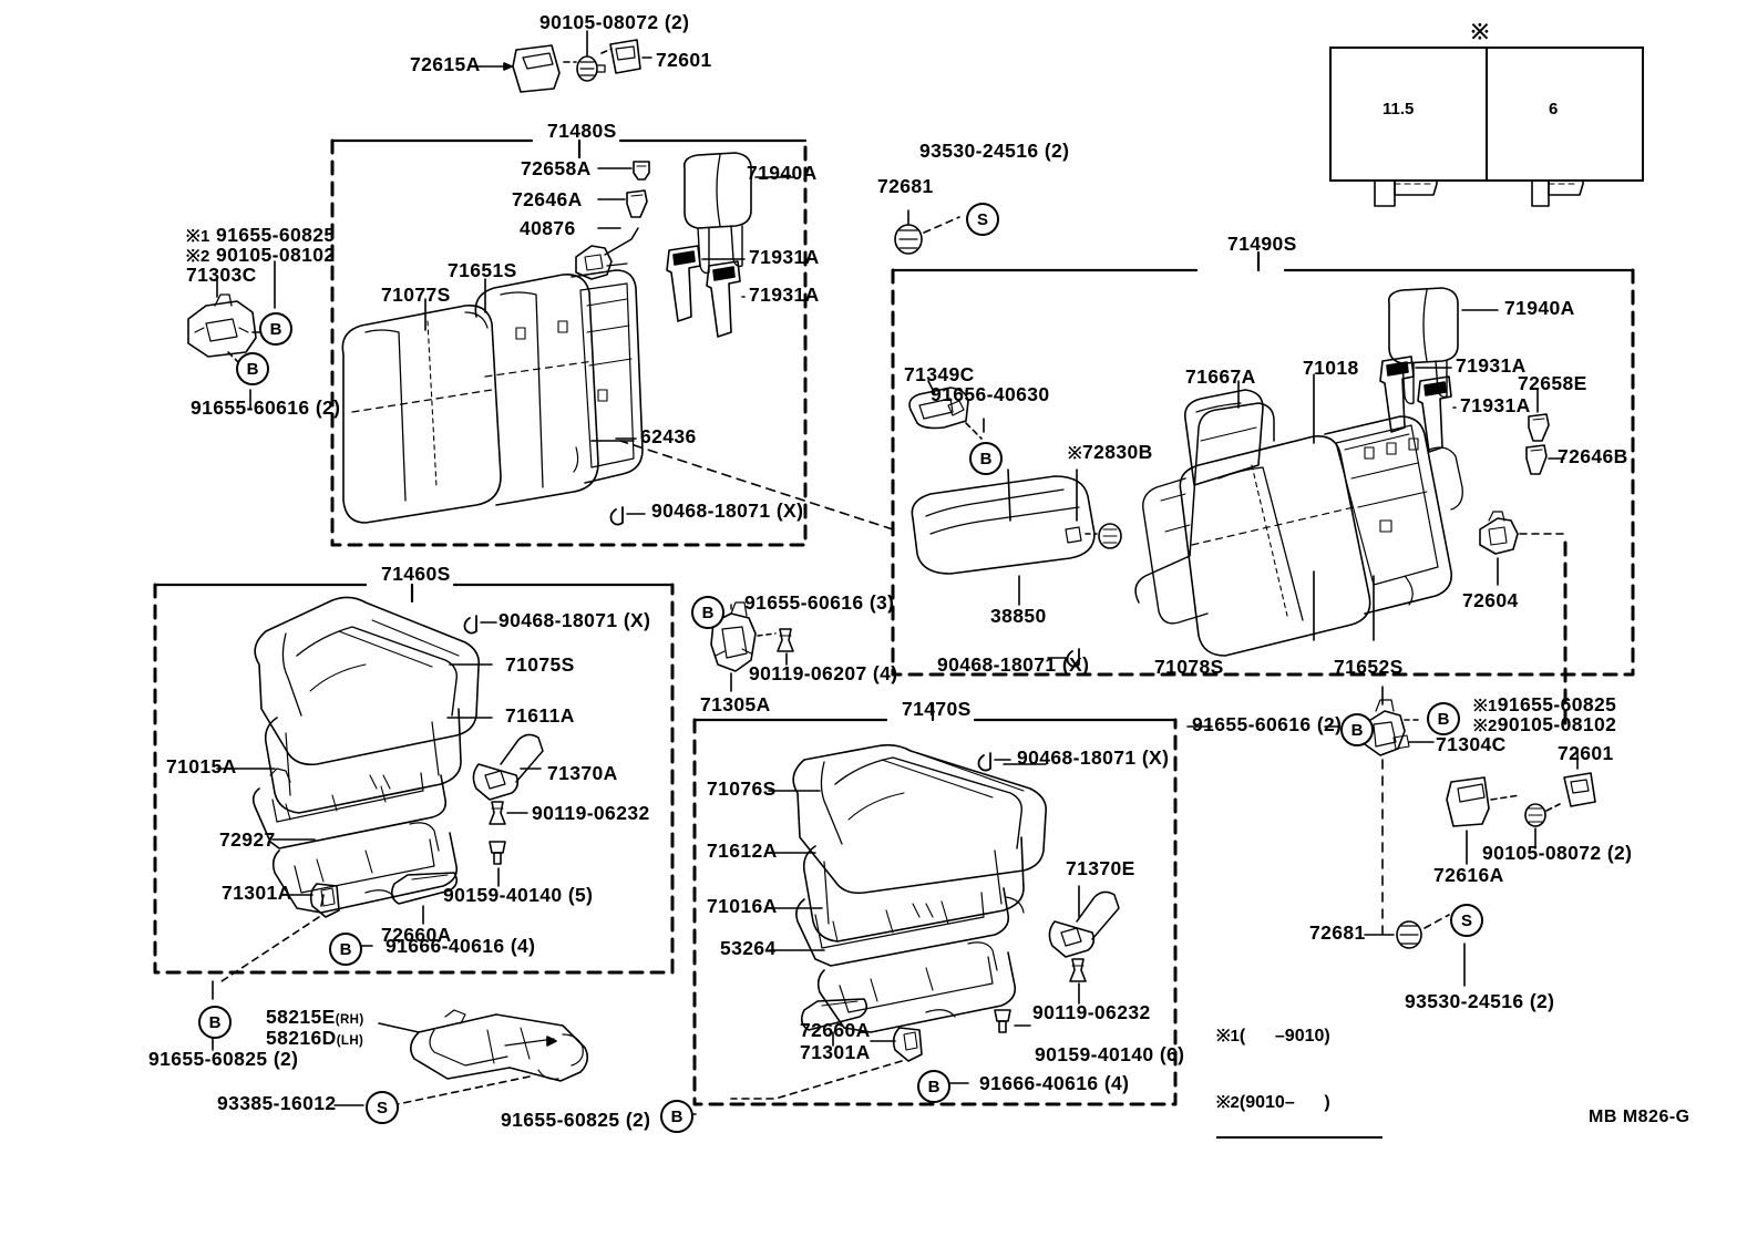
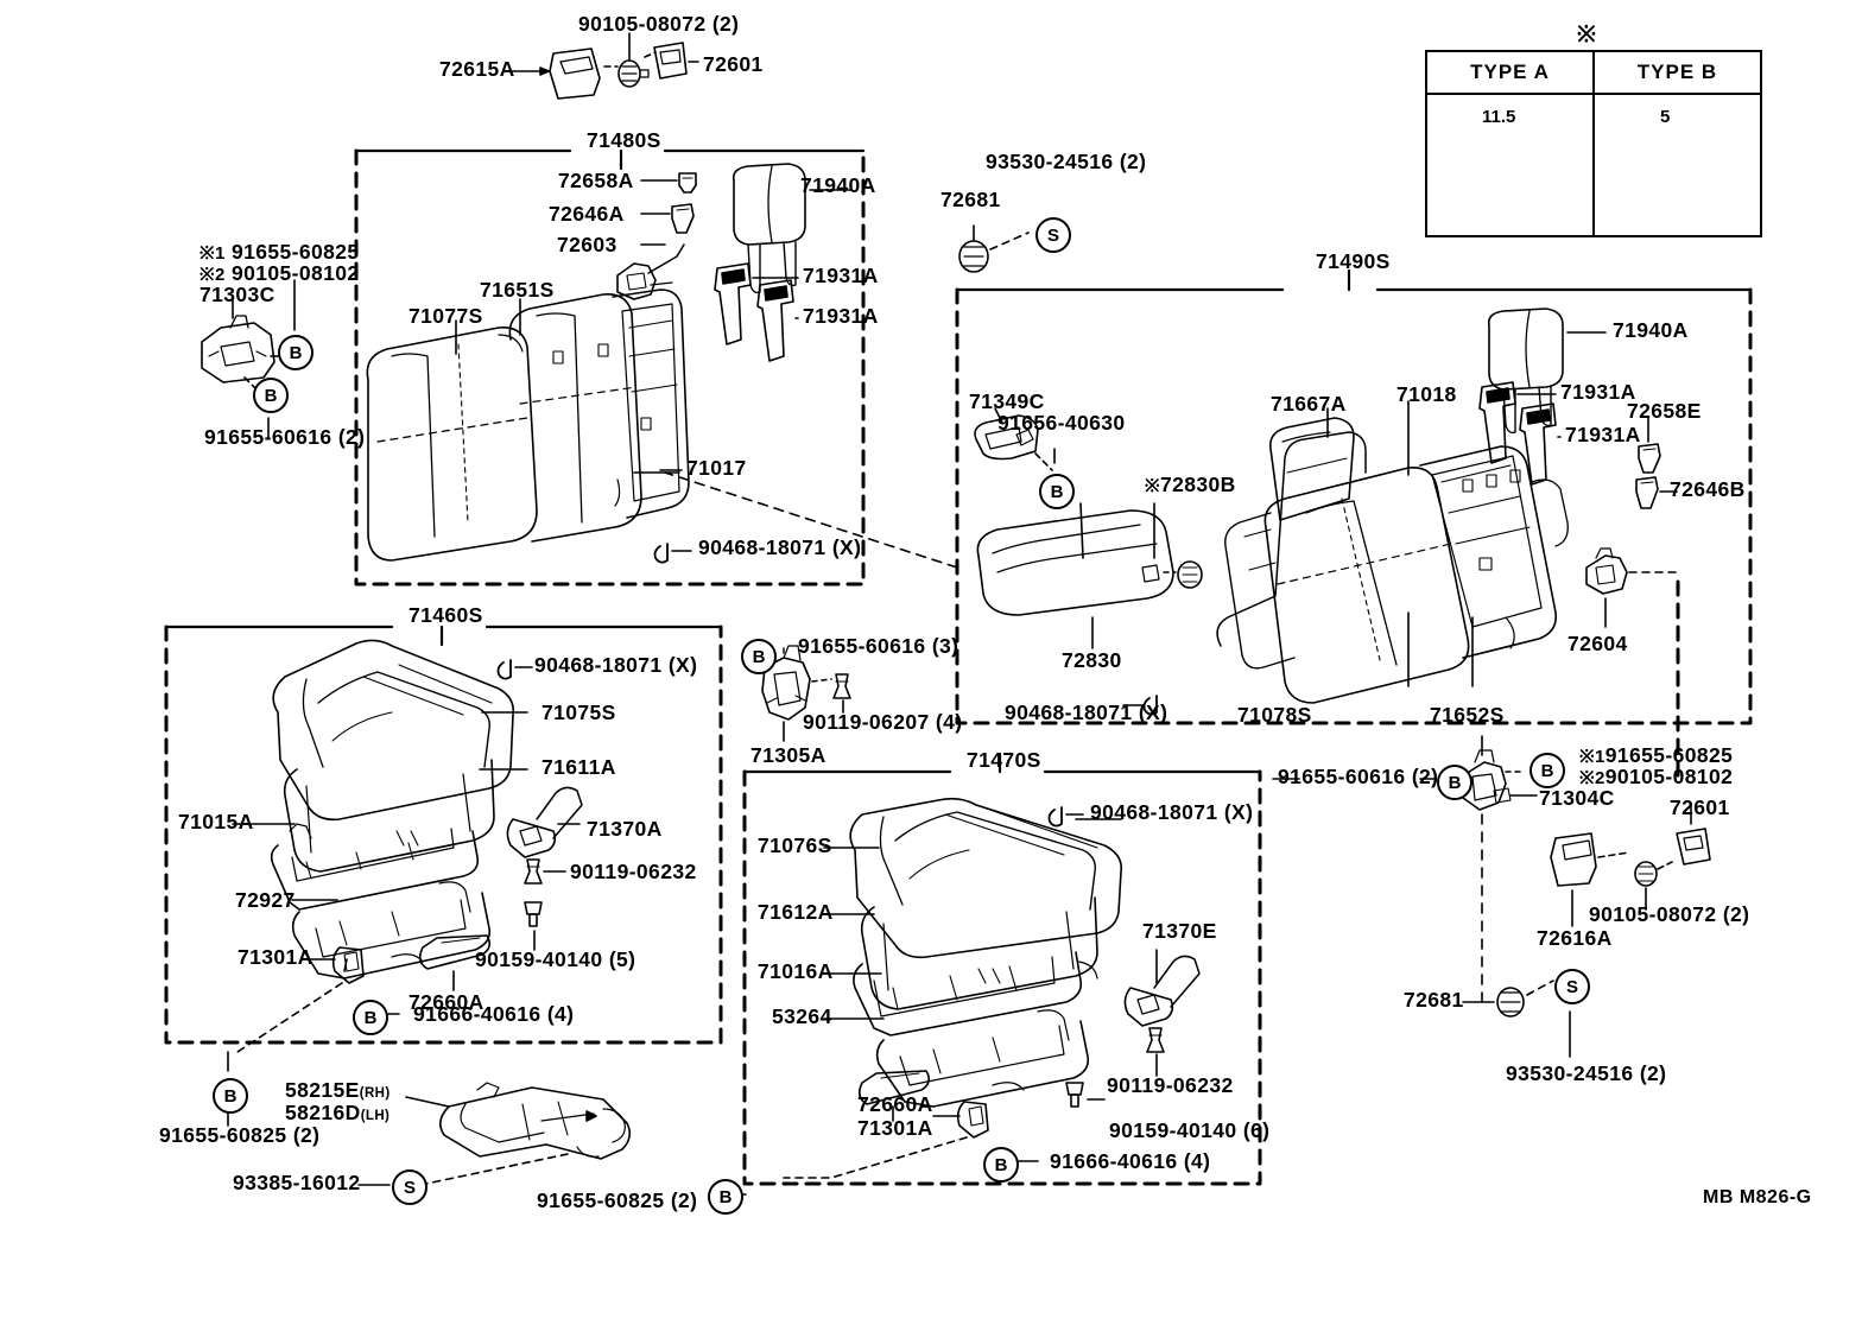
  72615A
  90105-08072 (2)
  72601
  71480S
  71490S
  71460S
  71470S
  ※1 91655-60825
  ※2 90105-08102
  71303C
  91655-60616 (2)
  B
  B
  72658A
  72646A
- 40876
+ 72603
  71940A
  71931A
  71931A
  71651S
  71077S
- 62436
+ 71017
  90468-18071 (X)
  72681
  93530-24516 (2)
  S
  71349C
  91656-40630
  ※72830B
- 38850
+ 72830
  B
  71940A
  71931A
  71931A
  72658E
  72646B
  71018
  71667A
  72604
  71078S
  71652S
  90468-18071 (X)
  90468-18071 (X)
  71075S
  71611A
  71015A
  71370A
  90119-06232
  72927
  90159-40140 (5)
  71301A
  72660A
  91666-40616 (4)
  B
  91655-60616 (3)
  90119-06207 (4)
  71305A
  B
  90468-18071 (X)
  71076S
  71612A
  71016A
  53264
  71370E
  90119-06232
  90159-40140 (6)
  72660A
  71301A
  91666-40616 (4)
  B
  58215E(RH)
  58216D(LH)
  91655-60825 (2)
  93385-16012
  91655-60825 (2)
  B
  S
  B
  91655-60616 (2)
  ※191655-60825
  ※290105-08102
  71304C
  72601
  90105-08072 (2)
  72616A
  72681
  93530-24516 (2)
  B
  B
  S
- ※1( –9010)
- ※2(9010– )
  ※
+ TYPE A
+ TYPE B
  11.5
- 6
+ 5
  MB M826-G
